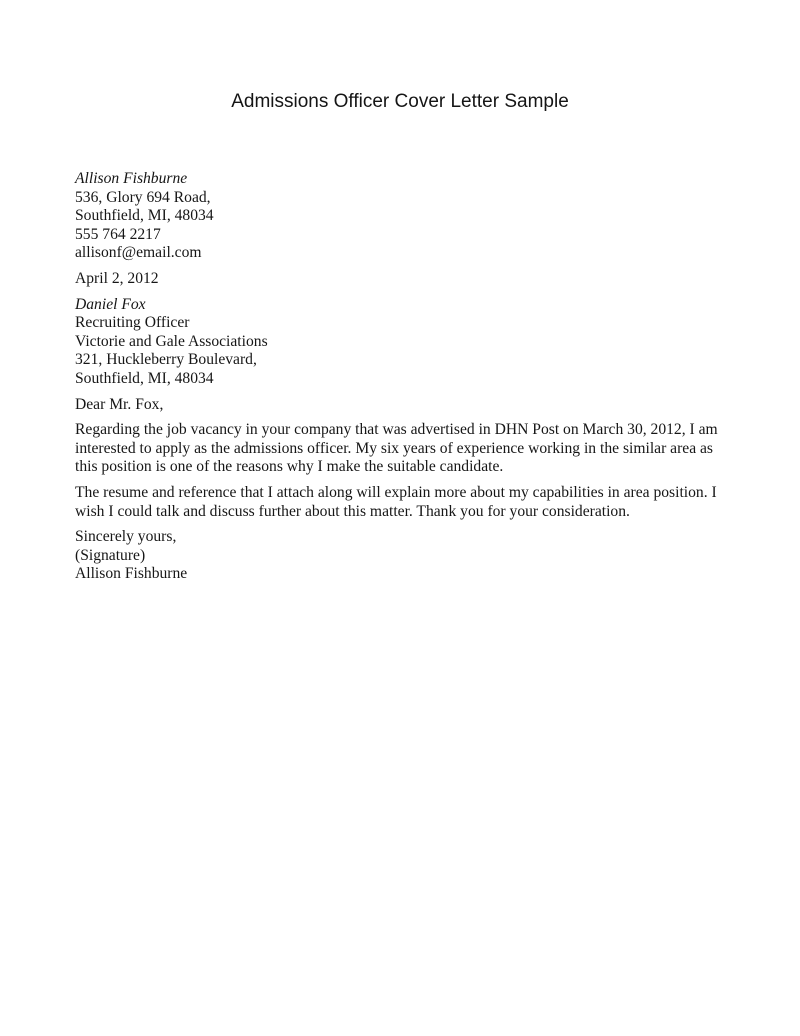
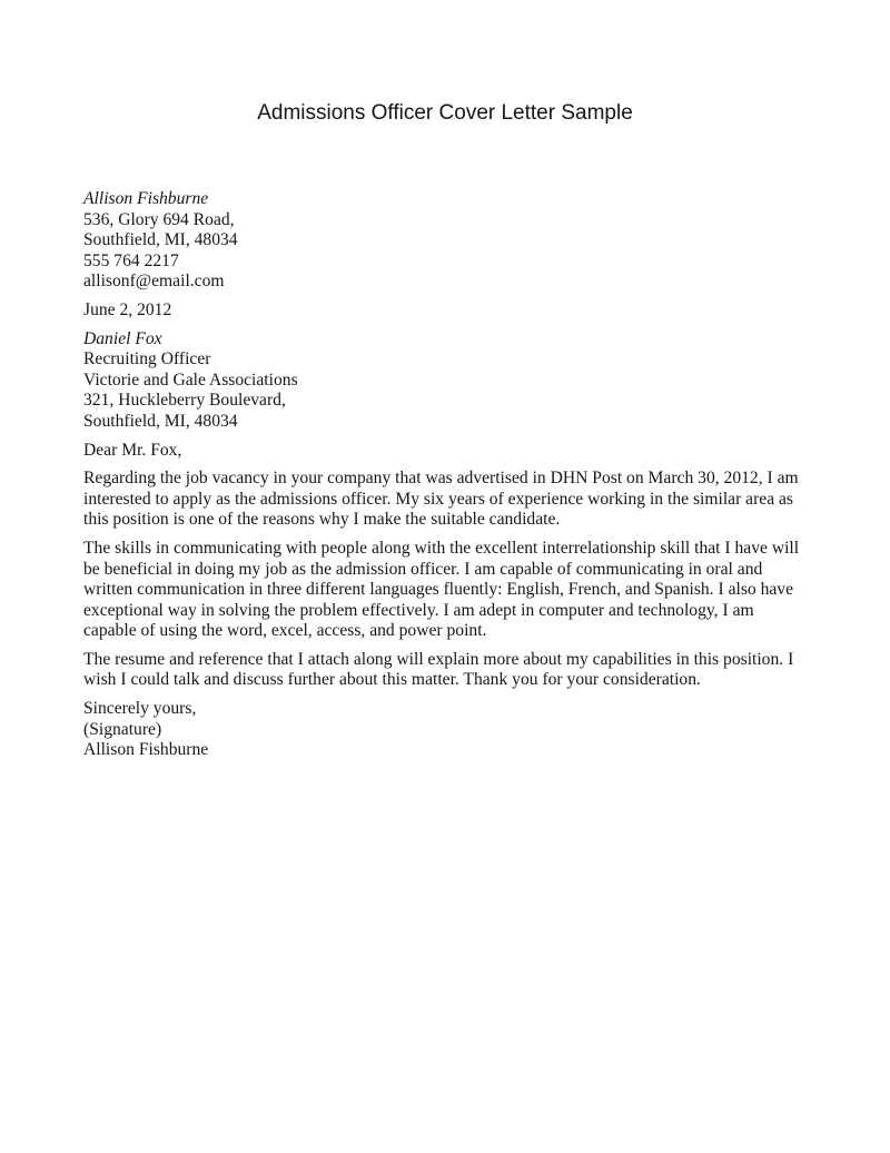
  Admissions Officer Cover Letter Sample
  Allison Fishburne
  536, Glory 694 Road,
  Southfield, MI, 48034
  555 764 2217
  allisonf@email.com
- April 2, 2012
+ June 2, 2012
  Daniel Fox
  Recruiting Officer
  Victorie and Gale Associations
  321, Huckleberry Boulevard,
  Southfield, MI, 48034
  Dear Mr. Fox,
  Regarding the job vacancy in your company that was advertised in DHN Post on March 30, 2012, I am interested to apply as the admissions officer. My six years of experience working in the similar area as this position is one of the reasons why I make the suitable candidate.
+ The skills in communicating with people along with the excellent interrelationship skill that I have will be beneficial in doing my job as the admission officer. I am capable of communicating in oral and written communication in three different languages fluently: English, French, and Spanish. I also have exceptional way in solving the problem effectively. I am adept in computer and technology, I am capable of using the word, excel, access, and power point.
- The resume and reference that I attach along will explain more about my capabilities in area position. I wish I could talk and discuss further about this matter. Thank you for your consideration.
+ The resume and reference that I attach along will explain more about my capabilities in this position. I wish I could talk and discuss further about this matter. Thank you for your consideration.
  Sincerely yours,
  (Signature)
  Allison Fishburne
